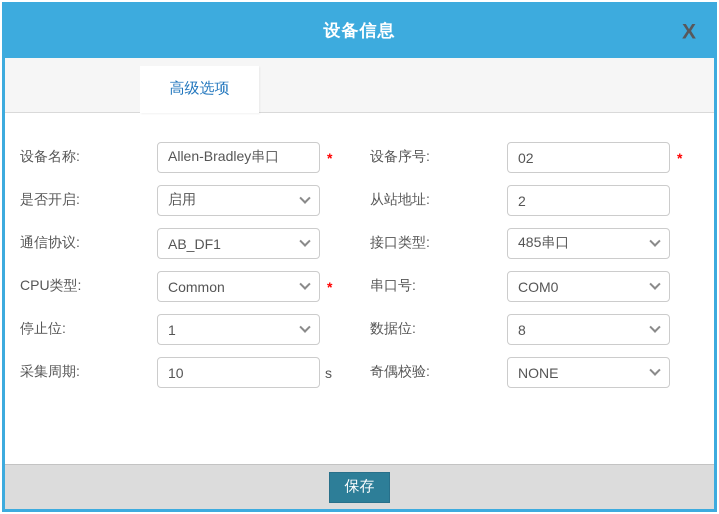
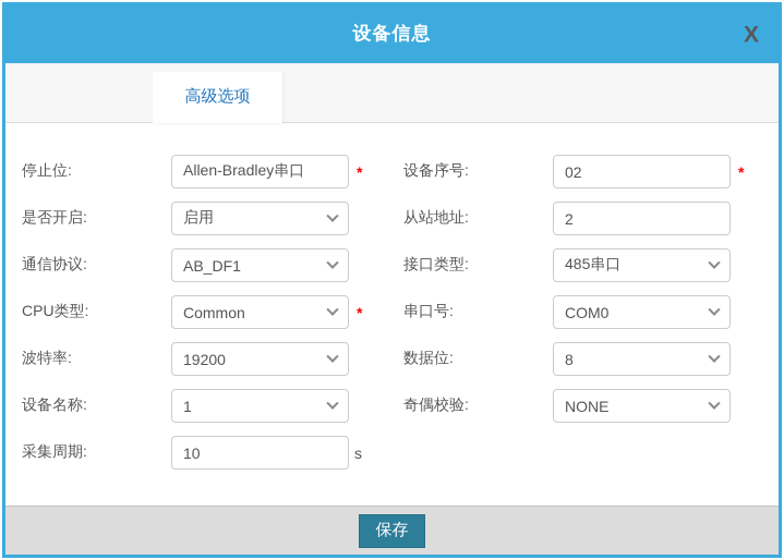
  设备信息
  X
  高级选项
- 设备名称:
+ 停止位:
  Allen-Bradley串口
  *
  是否开启:
  启用
  通信协议:
  AB_DF1
  CPU类型:
  Common
  *
+ 波特率:
+ 19200
- 停止位:
+ 设备名称:
  1
  采集周期:
  10
  s
  设备序号:
  02
  *
  从站地址:
  2
  接口类型:
  485串口
  串口号:
  COM0
  数据位:
  8
  奇偶校验:
  NONE
  保存
